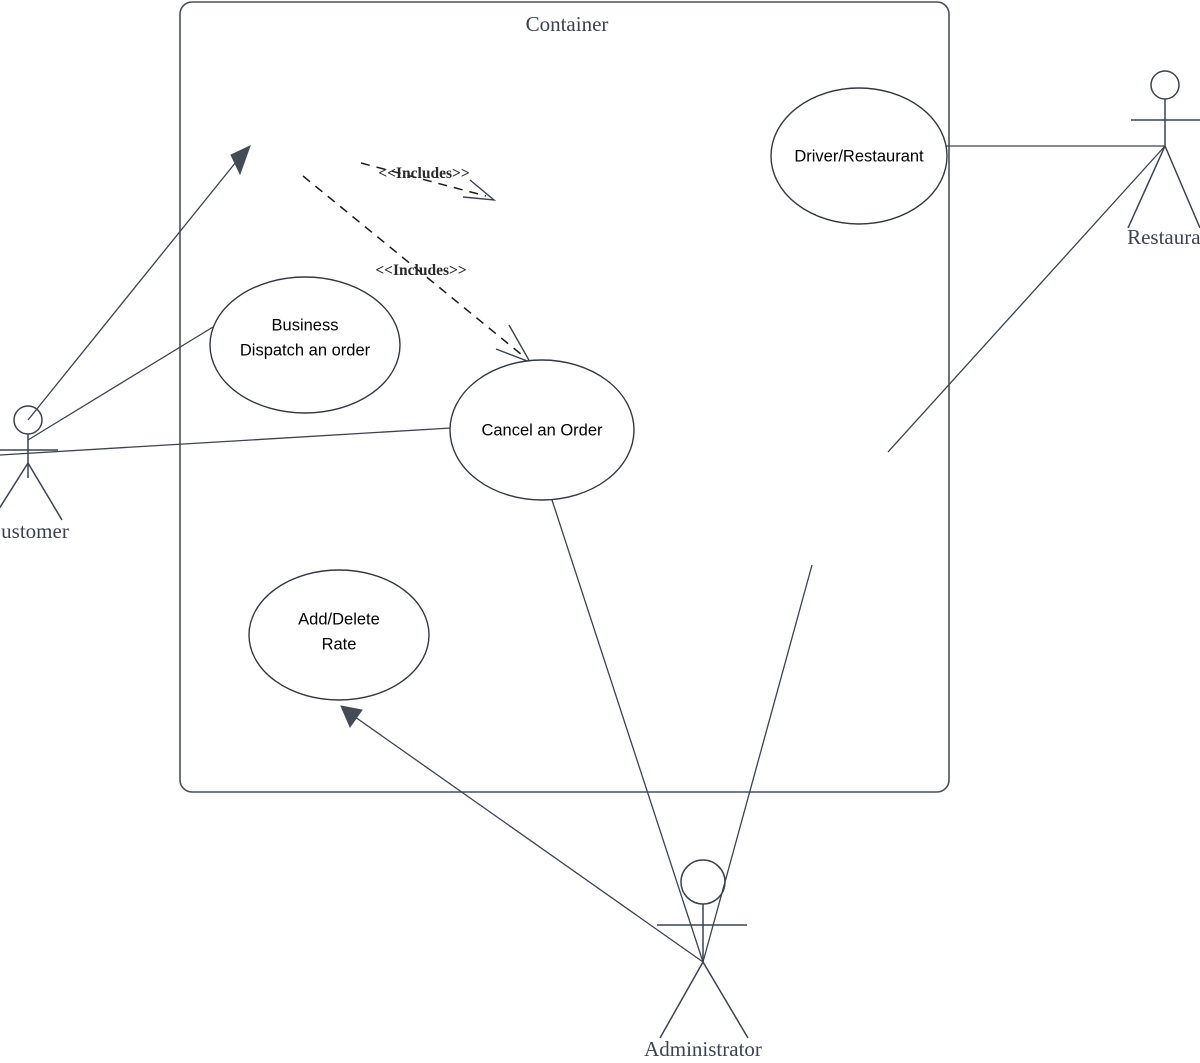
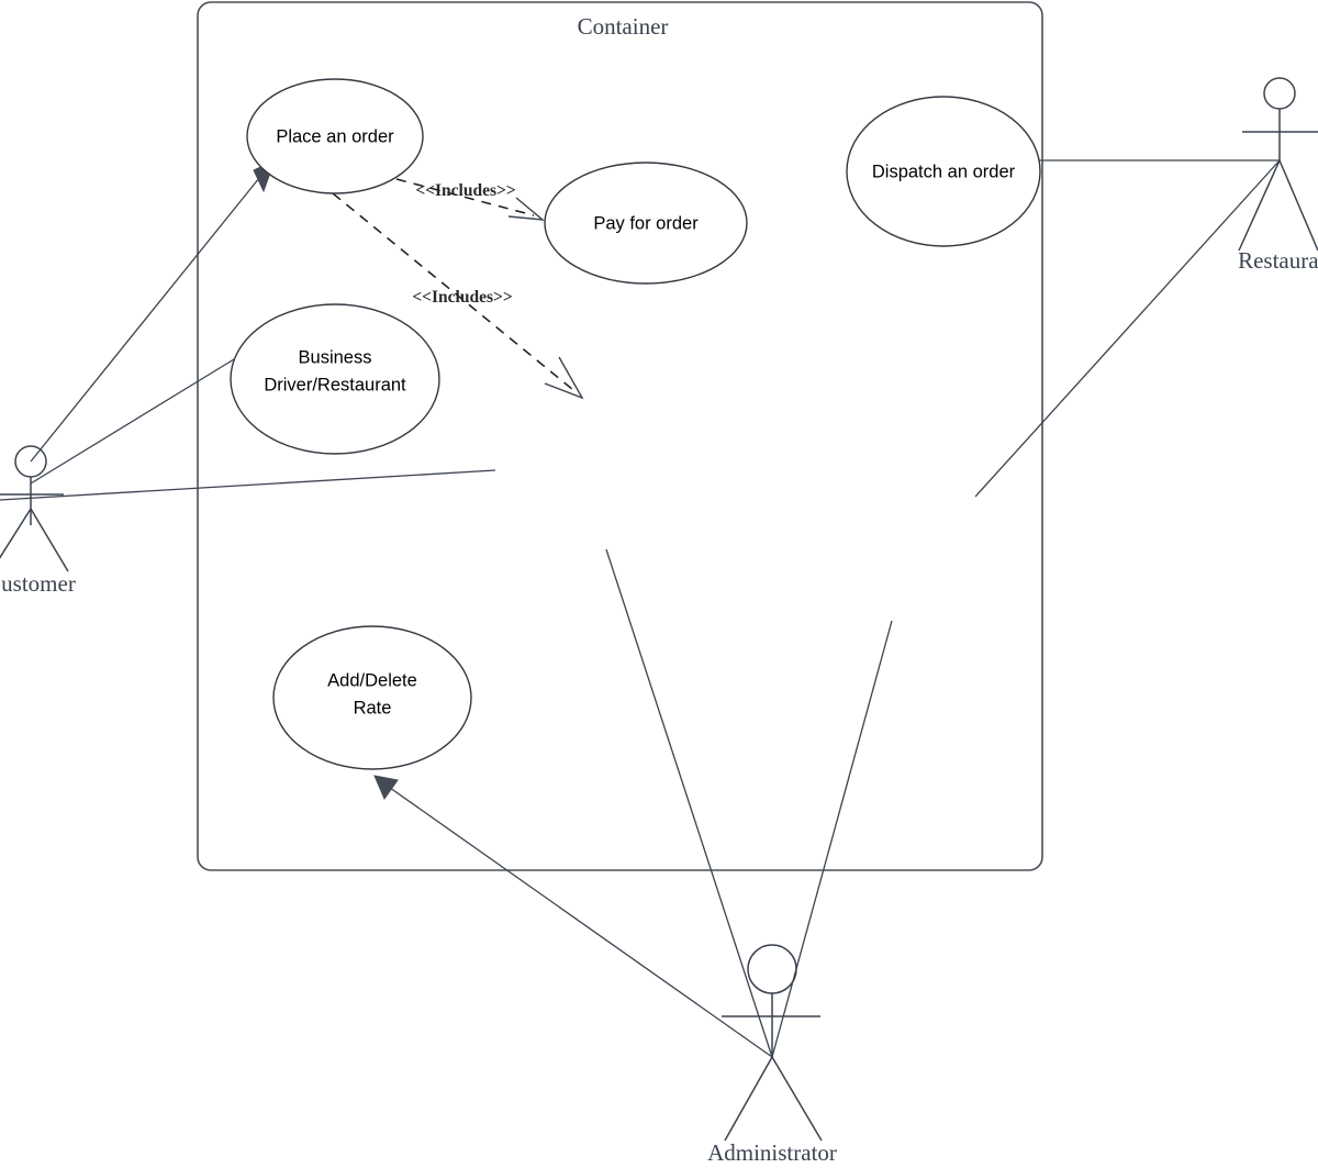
  Container
  <<Includes>>
  <<Includes>>
+ Place an order
+ Pay for order
- Driver/Restaurant
+ Dispatch an order
  Business
- Dispatch an order
+ Driver/Restaurant
- Cancel an Order
  Add/Delete
  Rate
  ustomer
  Restaura
  Administrator
